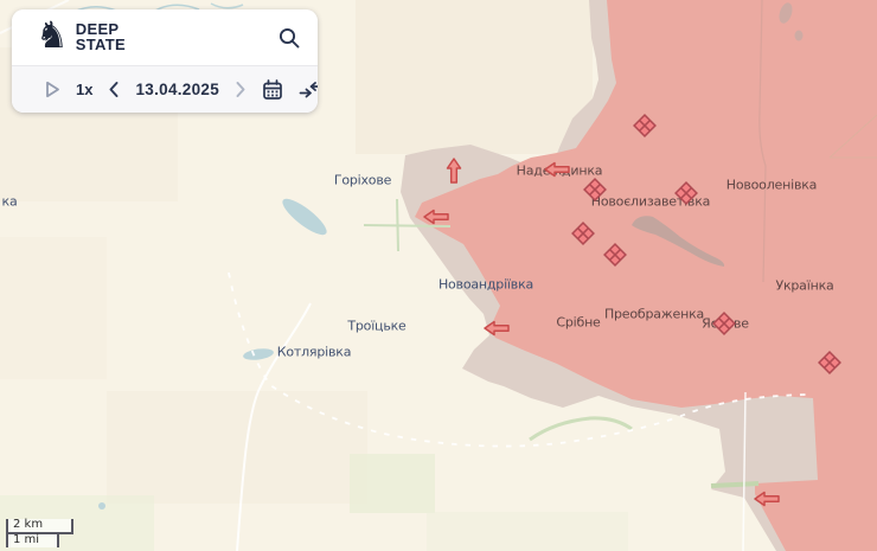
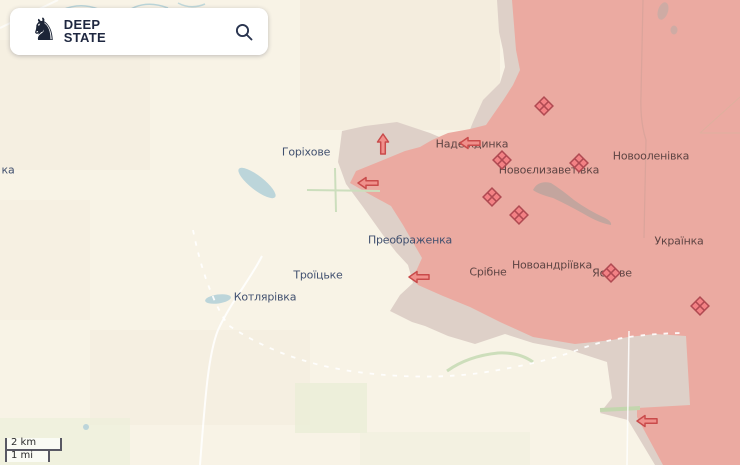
  ка
  Горіхове
  Надинка
  Новоєлизаветвка
  Новооленівка
  Українка
- Новоандріївка
+ Преображенка
  Срібне
- Преображенка
+ Новоандріївка
  Троїцьке
  Котлярівка
  ♞
  DEEP
  STATE
- 1x
- 13.04.2025
  2 km
  1 mi
